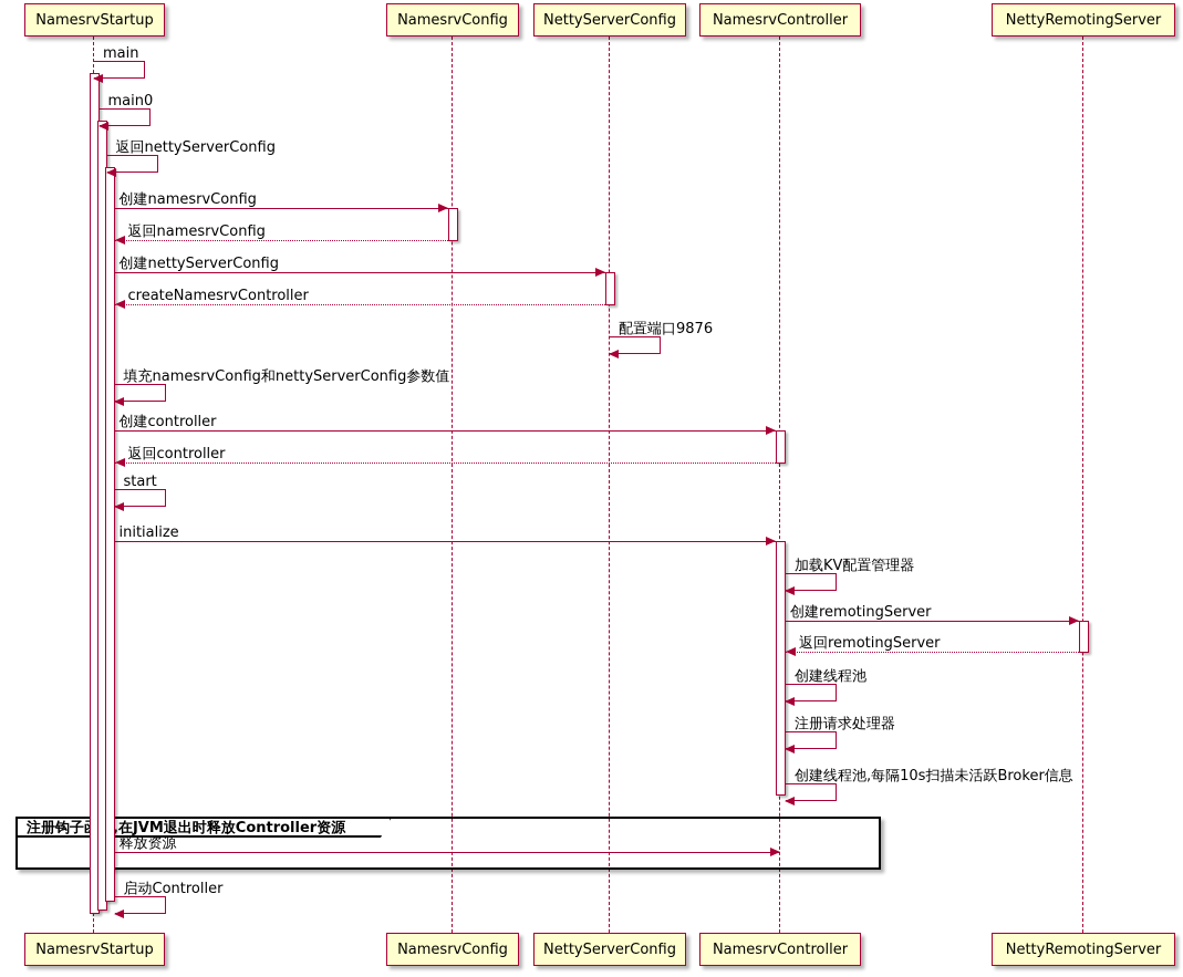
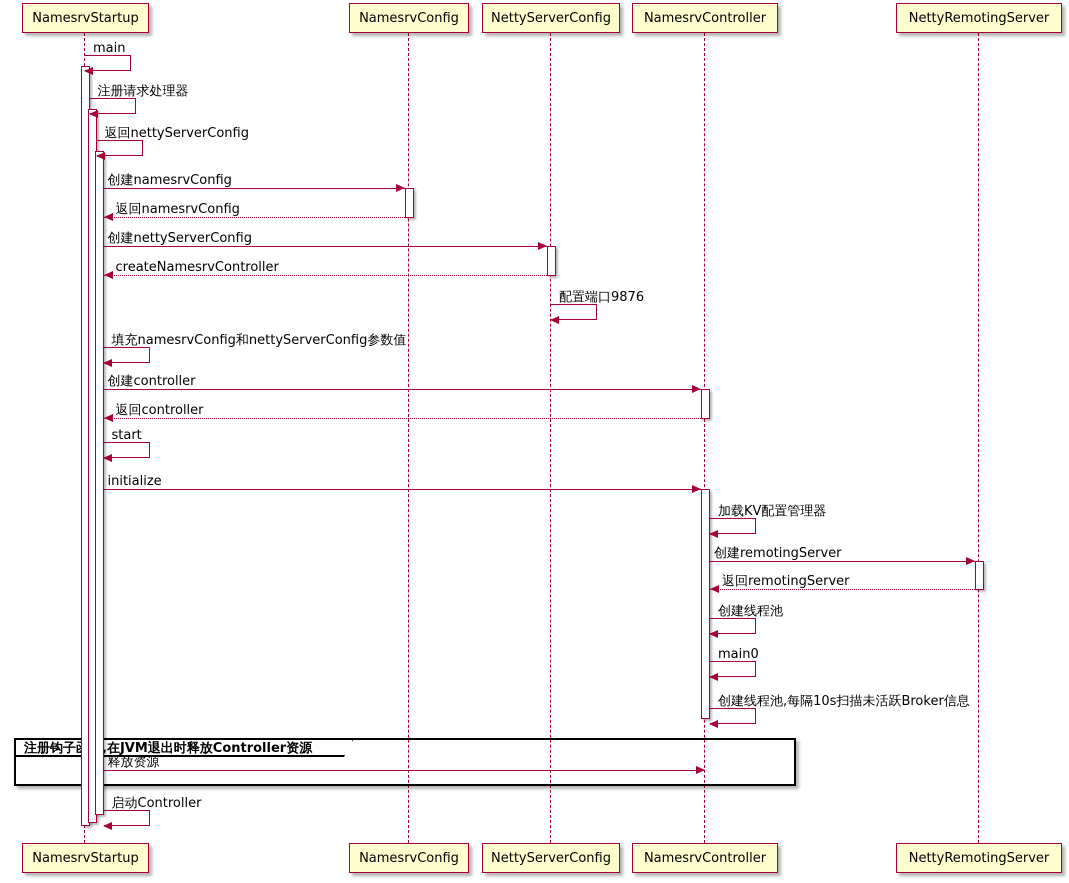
  注册钩子,在JVM退出时释放Controller资源
  main
- main0
+ 注册请求处理器
  返回nettyServerConfig
  创建namesrvConfig
  返回namesrvConfig
  创建nettyServerConfig
  createNamesrvController
  配置端口9876
  填充namesrvConfig和nettyServerConfig参数值
  创建controller
  返回controller
  start
  initialize
  加载KV配置管理器
  创建remotingServer
  返回remotingServer
  创建线程池
- 注册请求处理器
+ main0
  创建线程池,每隔10s扫描未活跃Broker信息
  释放资源
  启动Controller
  NamesrvStartup
  NamesrvConfig
  NettyServerConfig
  NamesrvController
  NettyRemotingServer
  NamesrvStartup
  NamesrvConfig
  NettyServerConfig
  NamesrvController
  NettyRemotingServer
